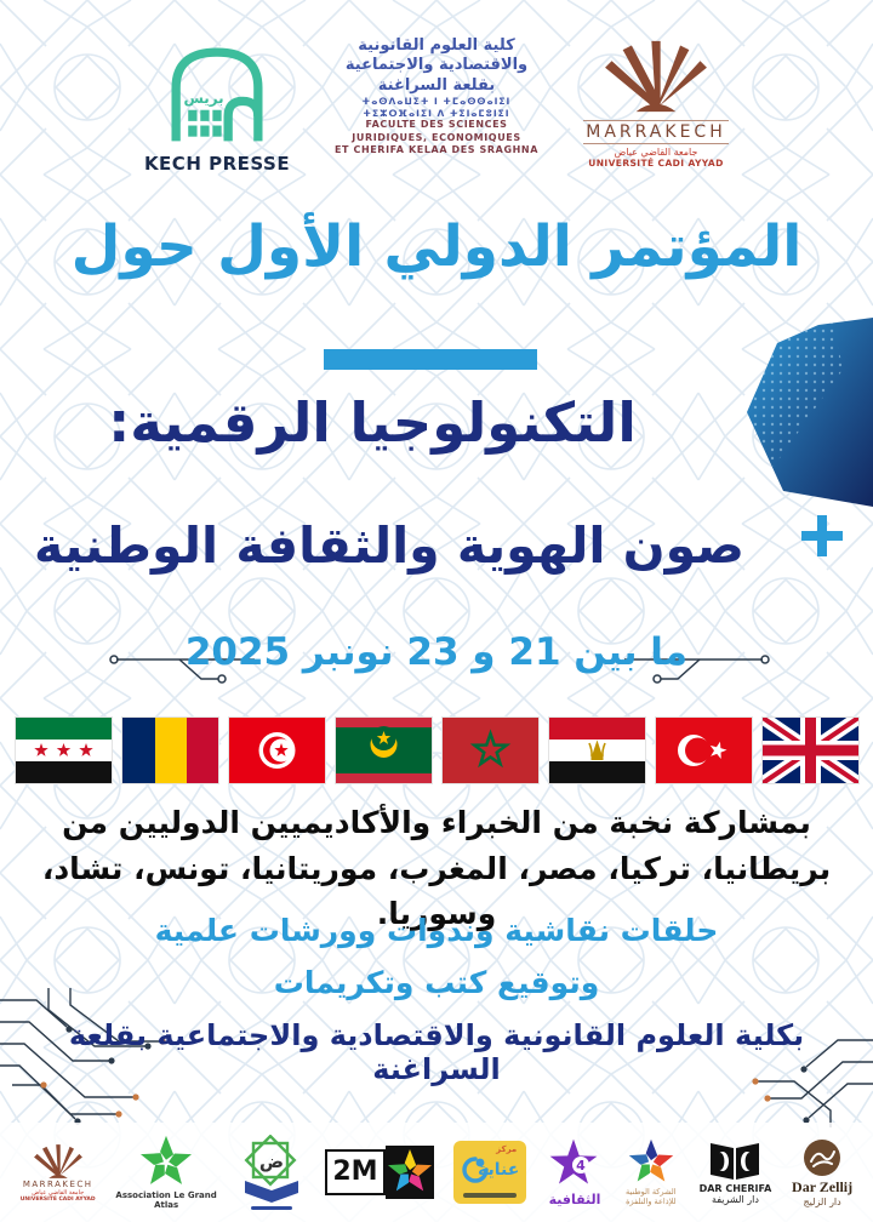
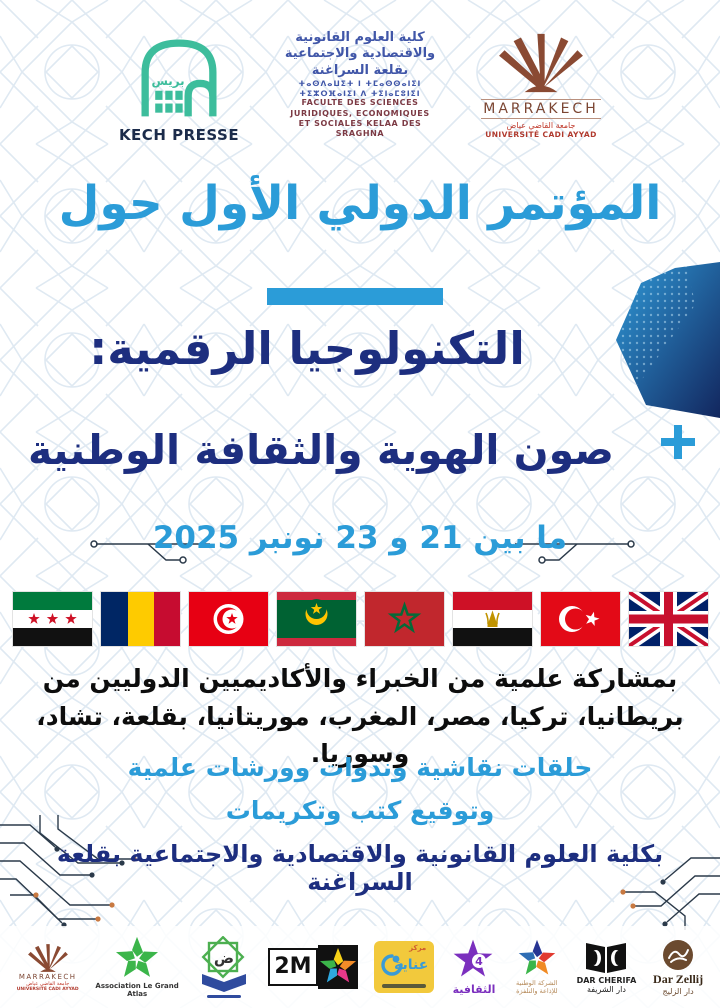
  بريس
  KECH PRESSE
  كلية العلوم القانونية
  والاقتصادية والاجتماعية
  بقلعة السراغنة
  ⵜⴰⵙⴷⴰⵡⵉⵜ ⵏ ⵜⵎⴰⵙⵙⴰⵏⵉⵏ
  ⵜⵉⵣⵔⴼⴰⵏⵉⵏ ⴷ ⵜⵉⵏⴰⵎⵓⵏⵉⵏ
  FACULTE DES SCIENCES
  JURIDIQUES, ECONOMIQUES
- ET CHERIFA KELAA DES SRAGHNA
+ ET SOCIALES KELAA DES SRAGHNA
  MARRAKECH
  جامعة القاضي عياض
  UNIVERSITÉ CADI AYYAD
  المؤتمر الدولي الأول حول
  التكنولوجيا الرقمية:
  صون الهوية والثقافة الوطنية
  ما بين 21 و 23 نونبر 2025
- بمشاركة نخبة من الخبراء والأكاديميين الدوليين من
+ بمشاركة علمية من الخبراء والأكاديميين الدوليين من
- بريطانيا، تركيا، مصر، المغرب، موريتانيا، تونس، تشاد، وسوريا.
+ بريطانيا، تركيا، مصر، المغرب، موريتانيا، بقلعة، تشاد، وسوريا.
  حلقات نقاشية وندوات وورشات علمية
  وتوقيع كتب وتكريمات
  بكلية العلوم القانونية والاقتصادية والاجتماعية بقلعة السراغنة
  MARRAKECH
  Association Le Grand
  Atlas
  ض
  2M
  مركز
  عناية
  4
  الثقافية
  الشركة الوطنية
  للإذاعة والتلفزة
  DAR CHERIFA
  دار الشريفة
  Dar Zellij
  دار الزليج
